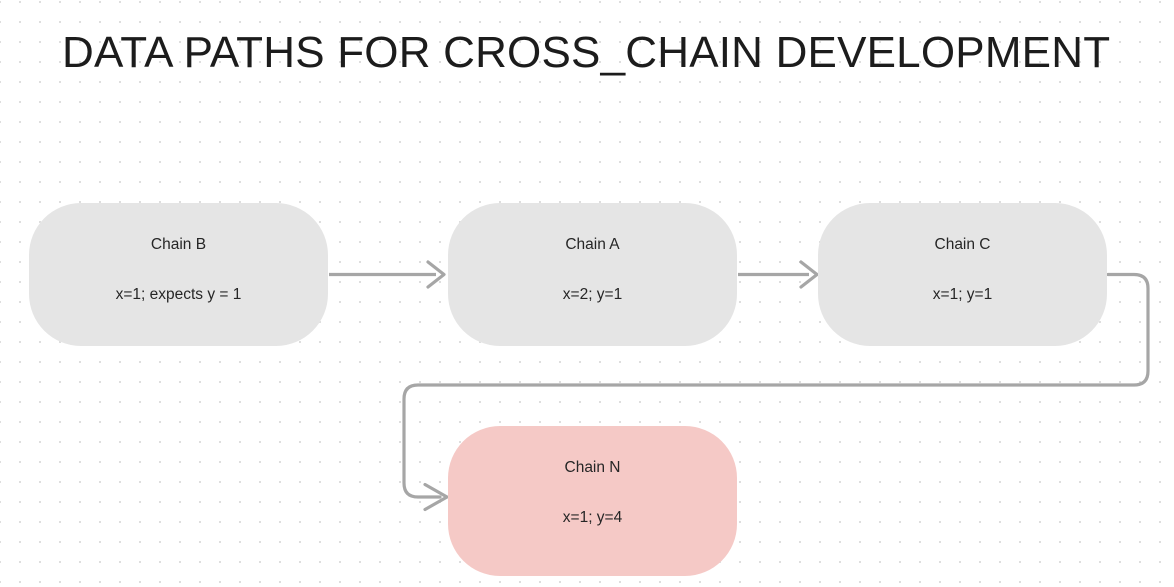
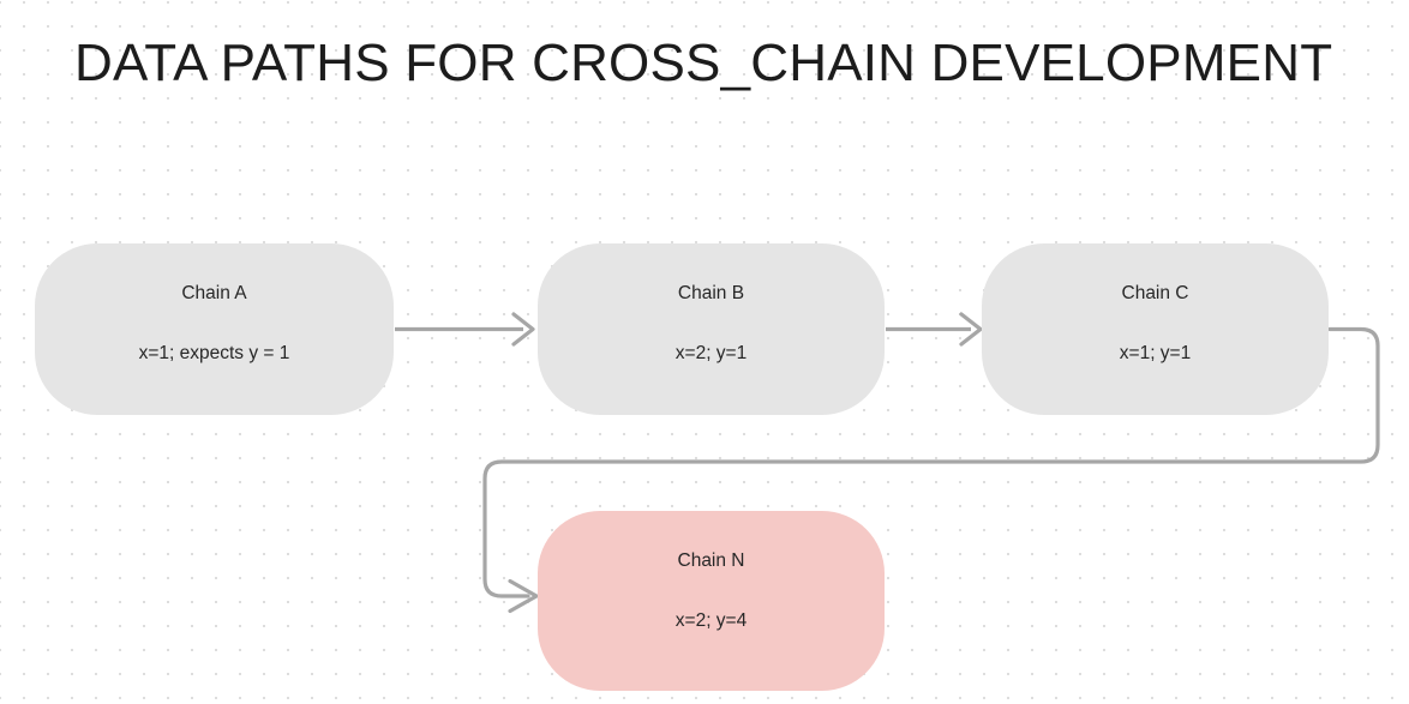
  DATA PATHS FOR CROSS_CHAIN DEVELOPMENT
- Chain B
+ Chain A
  x=1; expects y = 1
- Chain A
+ Chain B
  x=2; y=1
  Chain C
  x=1; y=1
  Chain N
- x=1; y=4
+ x=2; y=4
